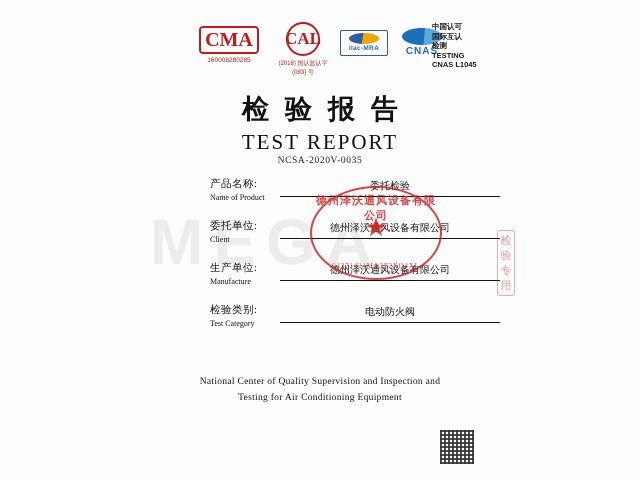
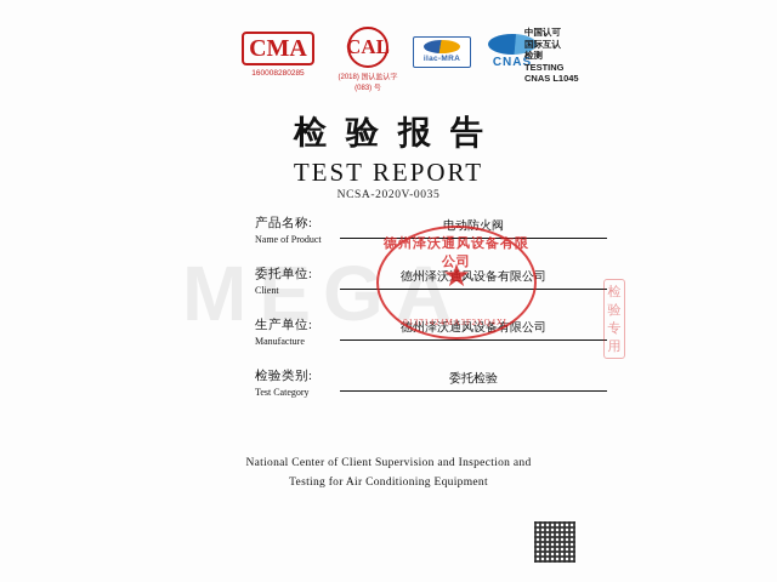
  CMA
  CAL
  CNAS
  中国认可
  国际互认
  检测
  TESTING
  CNAS L1045
  检验报告
  TEST REPORT
  NCSA-2020V-0035
  MEGA
  产品名称:
  Name of Product
- 委托检验
+ 电动防火阀
  委托单位:
  Client
  德州泽沃通风设备有限公司
  生产单位:
  Manufacture
  德州泽沃通风设备有限公司
  检验类别:
  Test Category
- 电动防火阀
+ 委托检验
  德州泽沃通风设备有限公司
  ★
  91371424MA3F2XQ4XL
  检验专用
- National Center of Quality Supervision and Inspection and
+ National Center of Client Supervision and Inspection and
  Testing for Air Conditioning Equipment
